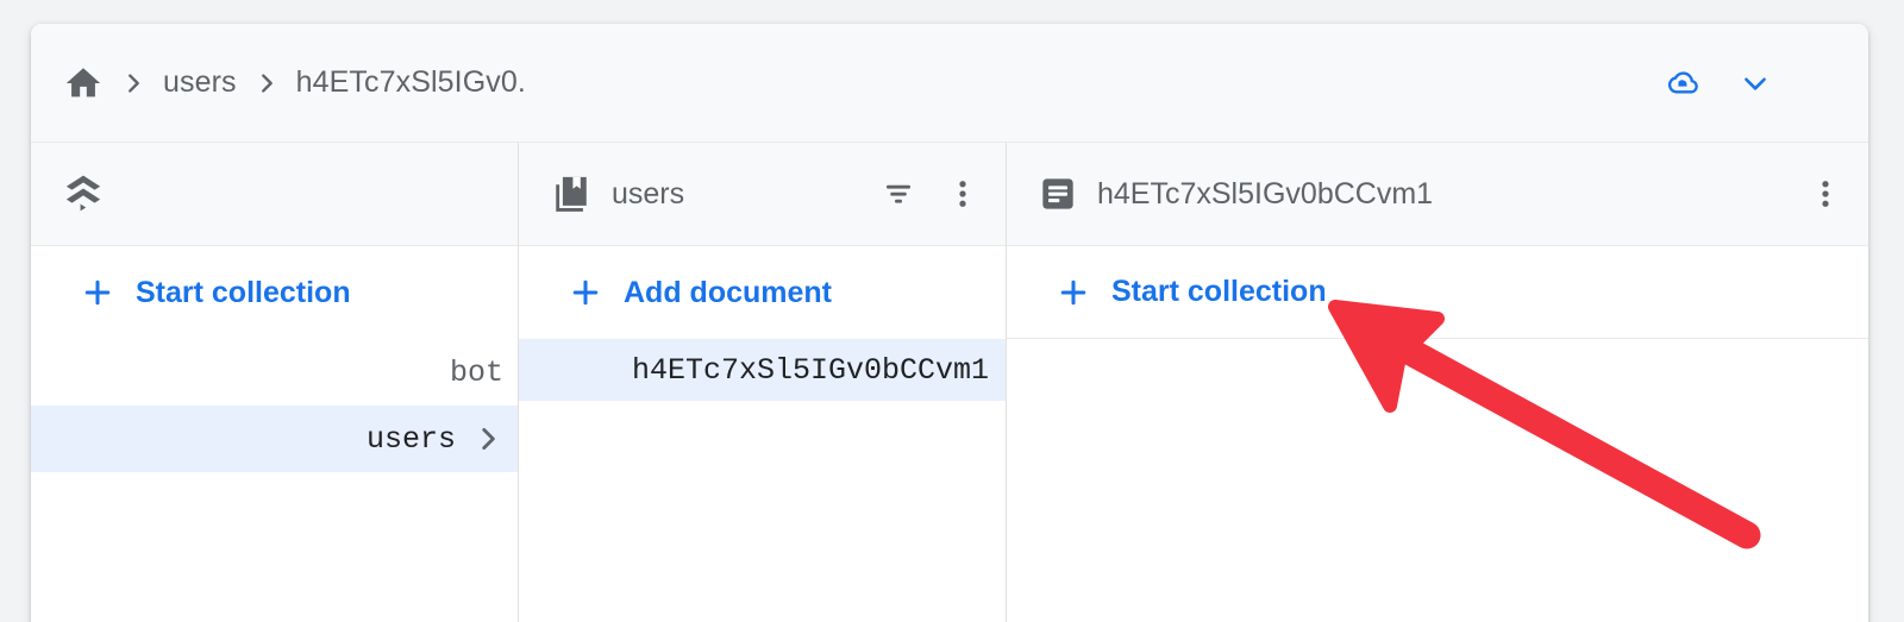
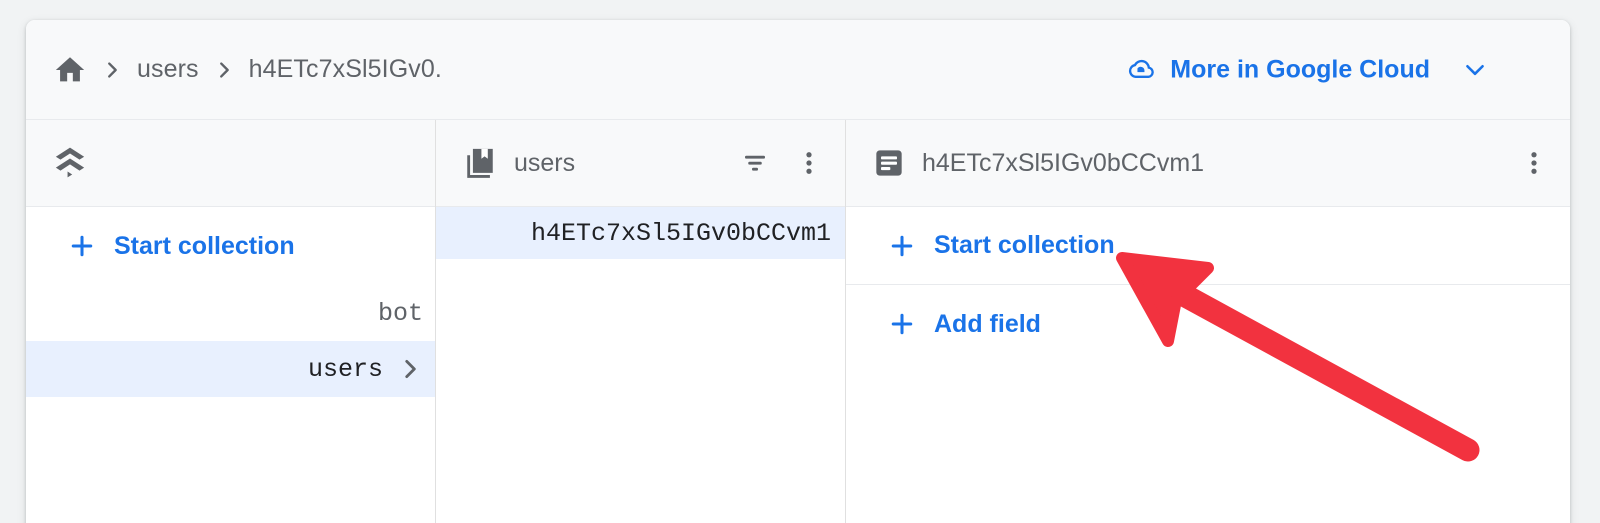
  users
  h4ETc7xSl5IGv0.
+ More in Google Cloud
  Start collection
  bot
  users
  users
- Add document
  h4ETc7xSl5IGv0bCCvm1
  h4ETc7xSl5IGv0bCCvm1
  Start collection
+ Add field
